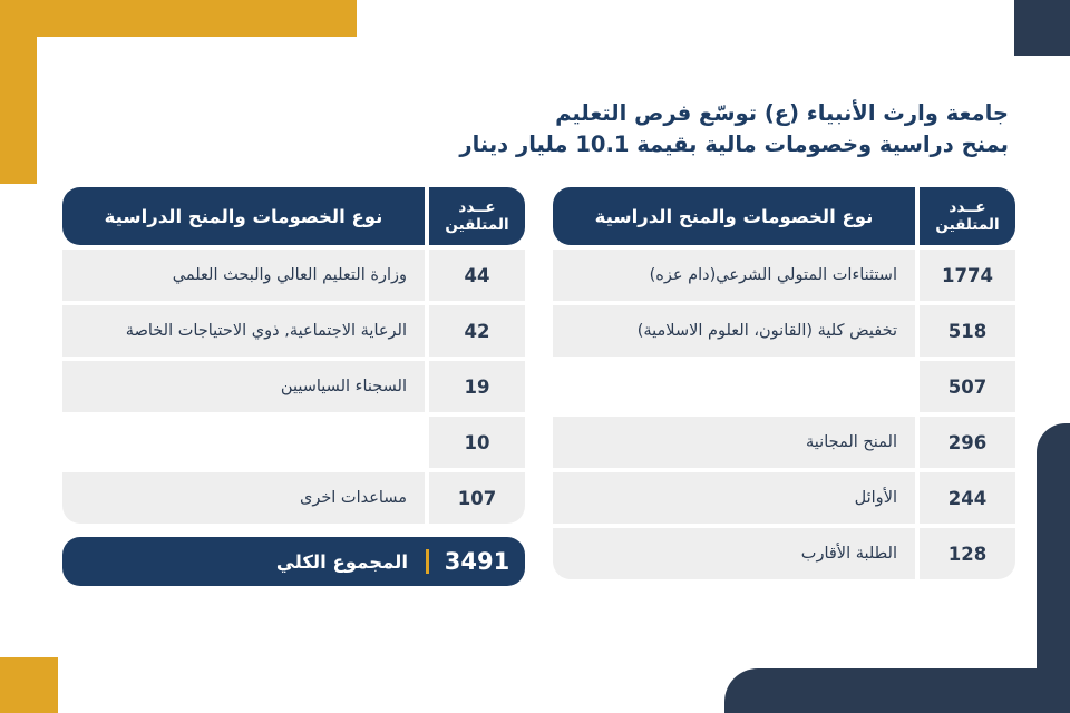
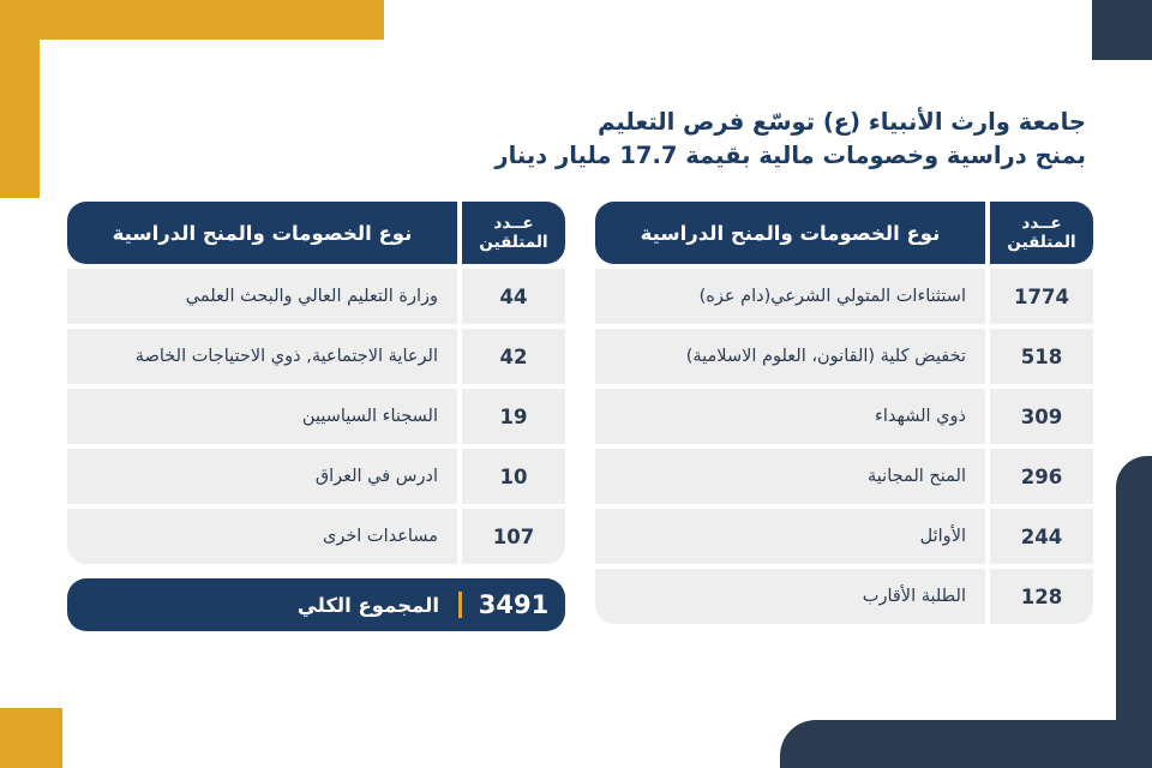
  جامعة وارث الأنبياء (ع) توسّع فرص التعليم
- بمنح دراسية وخصومات مالية بقيمة 10.1 مليار دينار
+ بمنح دراسية وخصومات مالية بقيمة 17.7 مليار دينار
  عــدد
  المتلقين
  نوع الخصومات والمنح الدراسية
  1774
  استثناءات المتولي الشرعي(دام عزه)
  518
  تخفيض كلية (القانون، العلوم الاسلامية)
- 507
+ 309
+ ذوي الشهداء
  296
  المنح المجانية
  244
  الأوائل
  128
  الطلبة الأقارب
  عــدد
  المتلقين
  نوع الخصومات والمنح الدراسية
  44
  وزارة التعليم العالي والبحث العلمي
  42
  الرعاية الاجتماعية, ذوي الاحتياجات الخاصة
  19
  السجناء السياسيين
  10
+ ادرس في العراق
  107
  مساعدات اخرى
  3491
  المجموع الكلي
